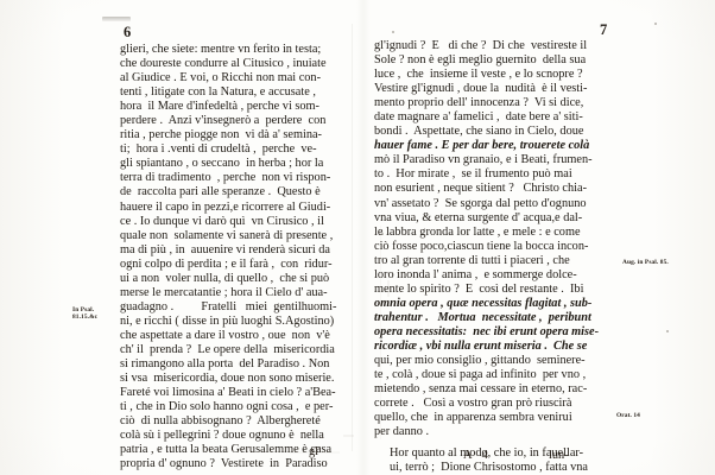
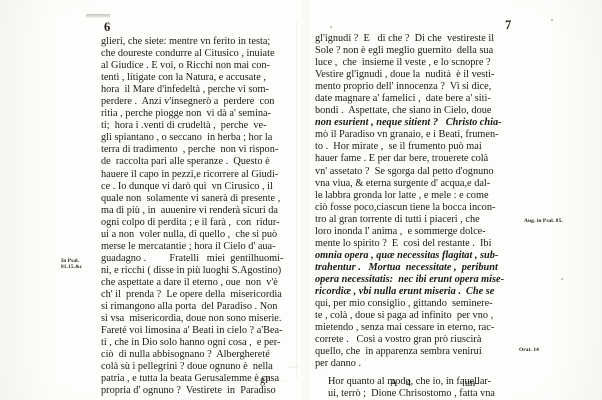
  6
  glieri, che siete: mentre vn ferito in testa;
  che doureste condurre al Citusico , inuiate
  al Giudice . E voi, o Ricchi non mai con-
  tenti , litigate con la Natura, e accusate ,
  hora il Mare d'infedeltà , perche vi som-
  perdere . Anzi v'insegnerò a perdere con
  ritia , perche piogge non vi dà a' semina-
  ti; hora i .venti di crudeltà , perche ve-
  gli spiantano , o seccano in herba ; hor la
  terra di tradimento , perche non vi rispon-
  de raccolta pari alle speranze . Questo è
  hauere il capo in pezzi,e ricorrere al Giudi-
  ce . Io dunque vi darò quì vn Cirusico , il
  quale non solamente vi sanerà di presente ,
  ma di più , in auuenire vi renderà sicuri da
  ogni colpo di perdita ; e il farà , con ridur-
  ui a non voler nulla, di quello , che si può
  merse le mercatantie ; hora il Cielo d' aua-
  guadagno . Fratelli miei gentilhuomi-
  ni, e ricchi ( disse in più luoghi S.Agostino)
- che aspettate a dare il vostro , oue non v'è
+ che aspettate a dare il eterno , oue non v'è
  ch' il prenda ? Le opere della misericordia
  si rimangono alla porta del Paradiso . Non
  si vsa misericordia, doue non sono miserie.
  Fareté voi limosina a' Beati in cielo ? a'Bea-
  ti , che in Dio solo hanno ogni cosa , e per-
  ciò di nulla abbisognano ? Alberghereté
  colà sù i pellegrini ? doue ognuno è nella
  patria , e tutta la beata Gerusalemme è casa
  propria d' ognuno ? Vestirete in Paradiso
  gl'
  7
  gl'ignudi ? E di che ? Di che vestireste il
  Sole ? non è egli meglio guernito della sua
  luce , che insieme il veste , e lo scnopre ?
  Vestire gl'ignudi , doue la nudità è il vesti-
  mento proprio dell' innocenza ? Vi si dice,
  date magnare a' famelici , date bere a' siti-
  bondi . Aspettate, che siano in Cielo, doue
- hauer fame . E per dar bere, trouerete colà
+ non esurient , neque sitient ? Christo chia-
  mò il Paradiso vn granaio, e i Beati, frumen-
  to . Hor mirate , se il frumento può mai
- non esurient , neque sitient ? Christo chia-
+ hauer fame . E per dar bere, trouerete colà
  vn' assetato ? Se sgorga dal petto d'ognuno
  vna viua, & eterna surgente d' acqua,e dal-
  le labbra gronda lor latte , e mele : e come
  ciò fosse poco,ciascun tiene la bocca incon-
  tro al gran torrente di tutti i piaceri , che
  loro inonda l' anima , e sommerge dolce-
  mente lo spirito ? E così del restante . Ibi
  omnia opera , quæ necessitas flagitat , sub-
  trahentur . Mortua necessitate , peribunt
  opera necessitatis: nec ibi erunt opera mise-
  ricordiæ , vbi nulla erunt miseria . Che se
  qui, per mio consiglio , gittando seminere-
  te , colà , doue si paga ad infinito per vno ,
  mietendo , senza mai cessare in eterno, rac-
  correte . Così a vostro gran prò riuscirà
  quello, che in apparenza sembra venirui
  per danno .
  Hor quanto al modo, che io, in fauellar-
  ui, terrò ; Dione Chrisostomo , fatta vna
  A 4
  lun-
